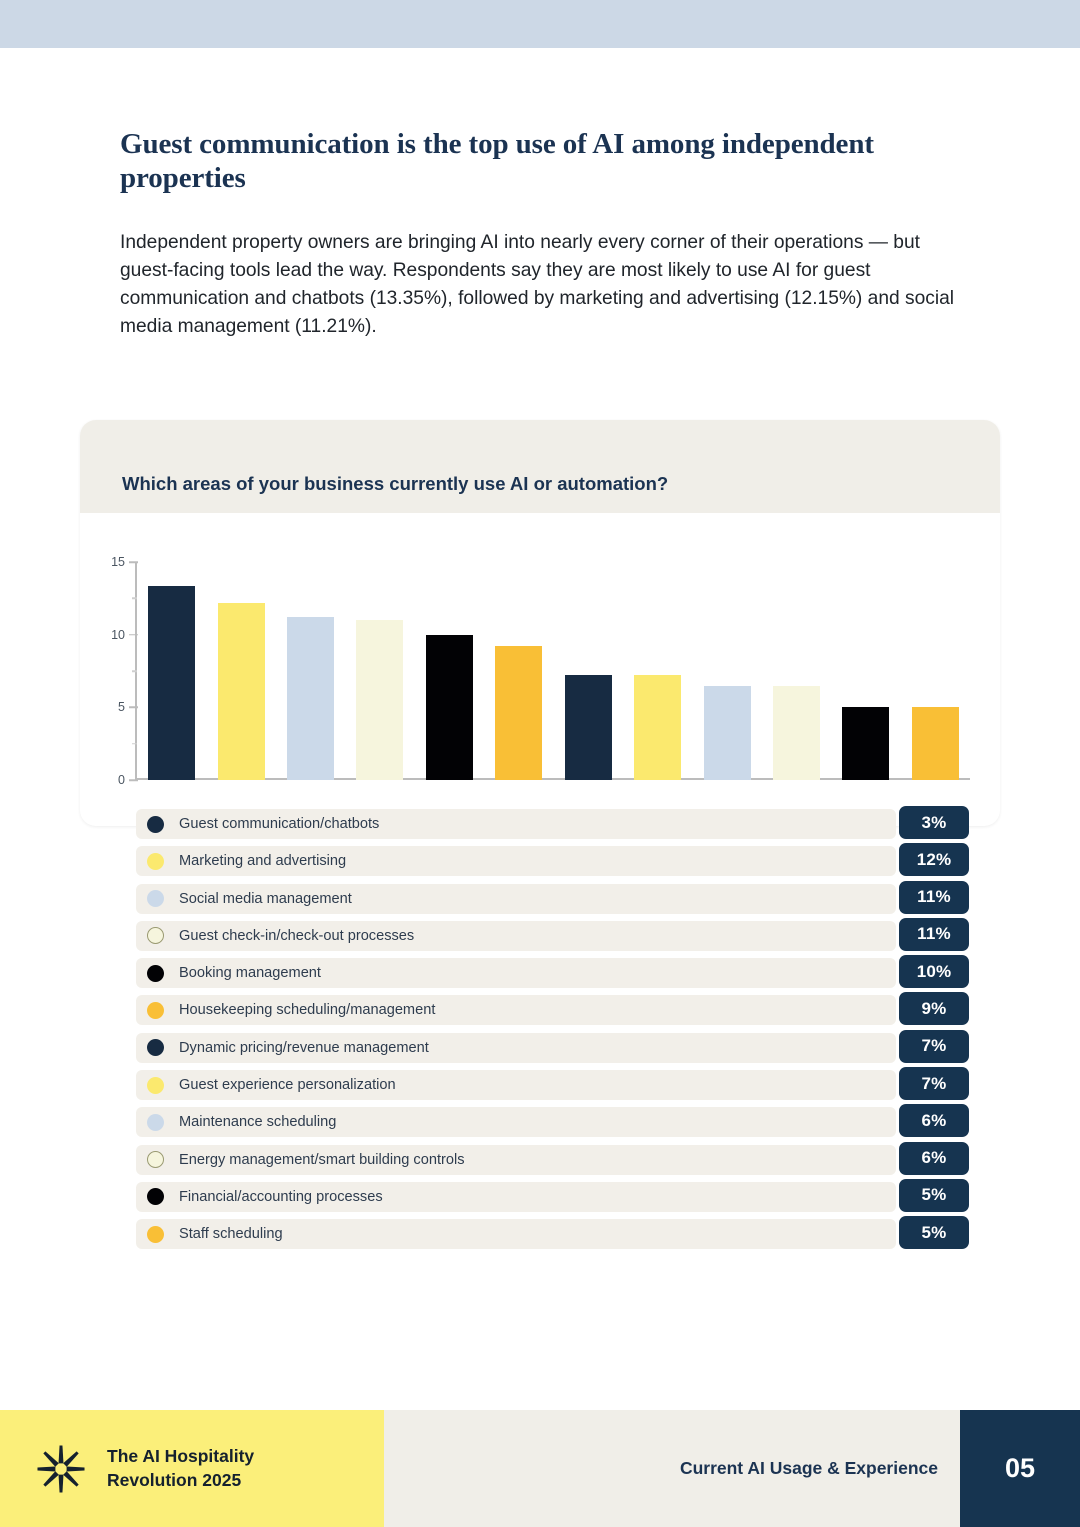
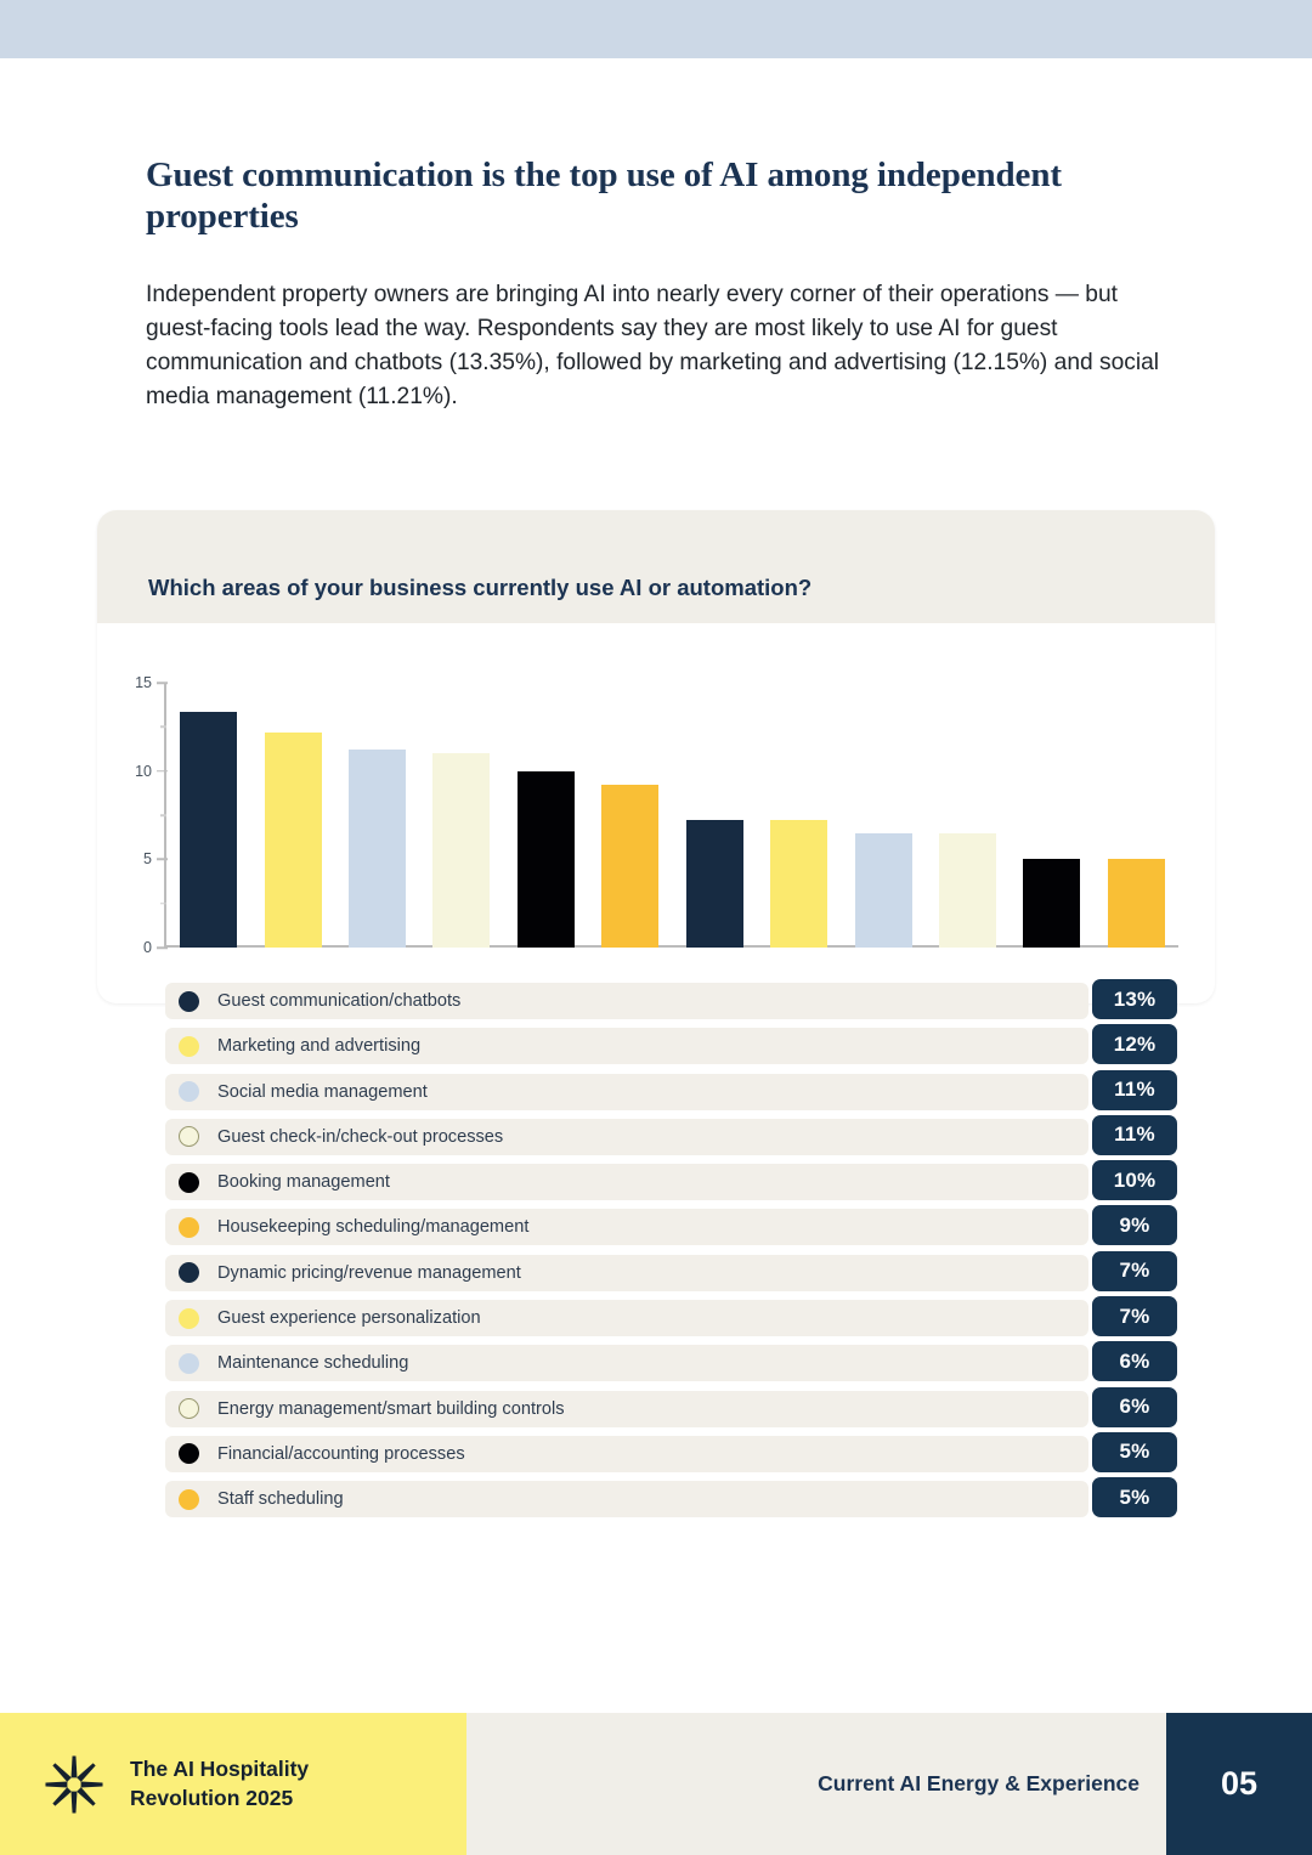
  Guest communication is the top use of AI among independent properties
  Independent property owners are bringing AI into nearly every corner of their operations — but guest-facing tools lead the way. Respondents say they are most likely to use AI for guest communication and chatbots (13.35%), followed by marketing and advertising (12.15%) and social media management (11.21%).
  Which areas of your business currently use AI or automation?
  0
  5
  10
  15
  Guest communication/chatbots
- 3%
+ 13%
  Marketing and advertising
  12%
  Social media management
  11%
  Guest check-in/check-out processes
  11%
  Booking management
  10%
  Housekeeping scheduling/management
  9%
  Dynamic pricing/revenue management
  7%
  Guest experience personalization
  7%
  Maintenance scheduling
  6%
  Energy management/smart building controls
  6%
  Financial/accounting processes
  5%
  Staff scheduling
  5%
  The AI Hospitality
  Revolution 2025
- Current AI Usage & Experience
+ Current AI Energy & Experience
  05
